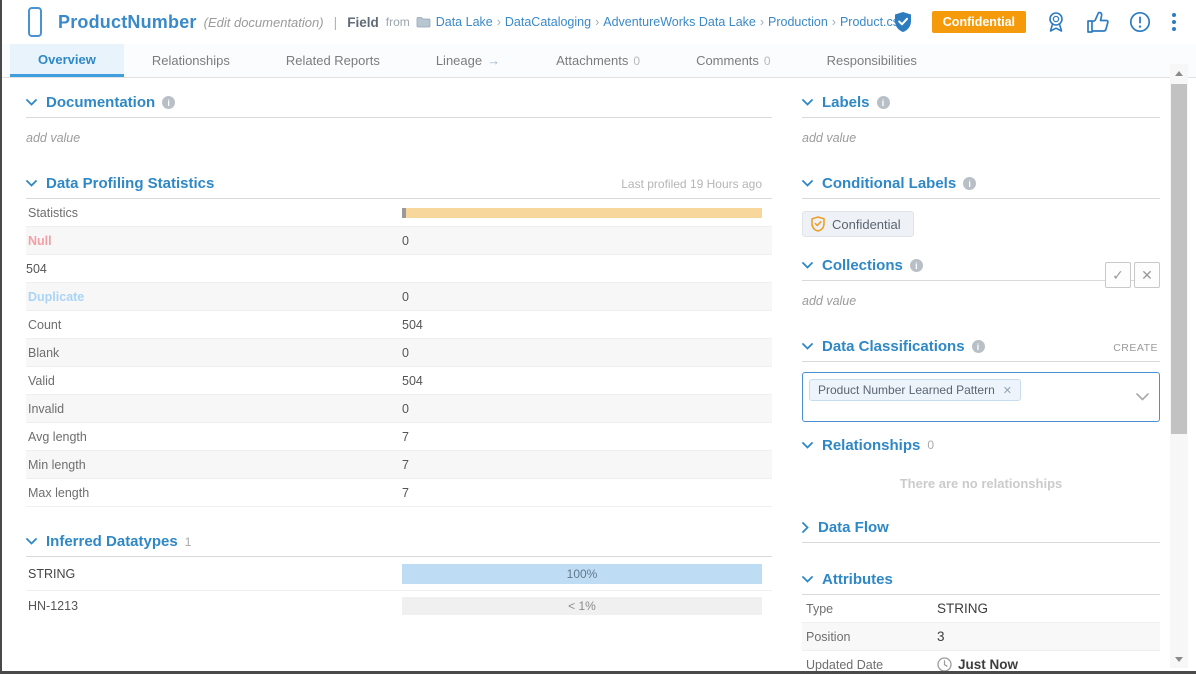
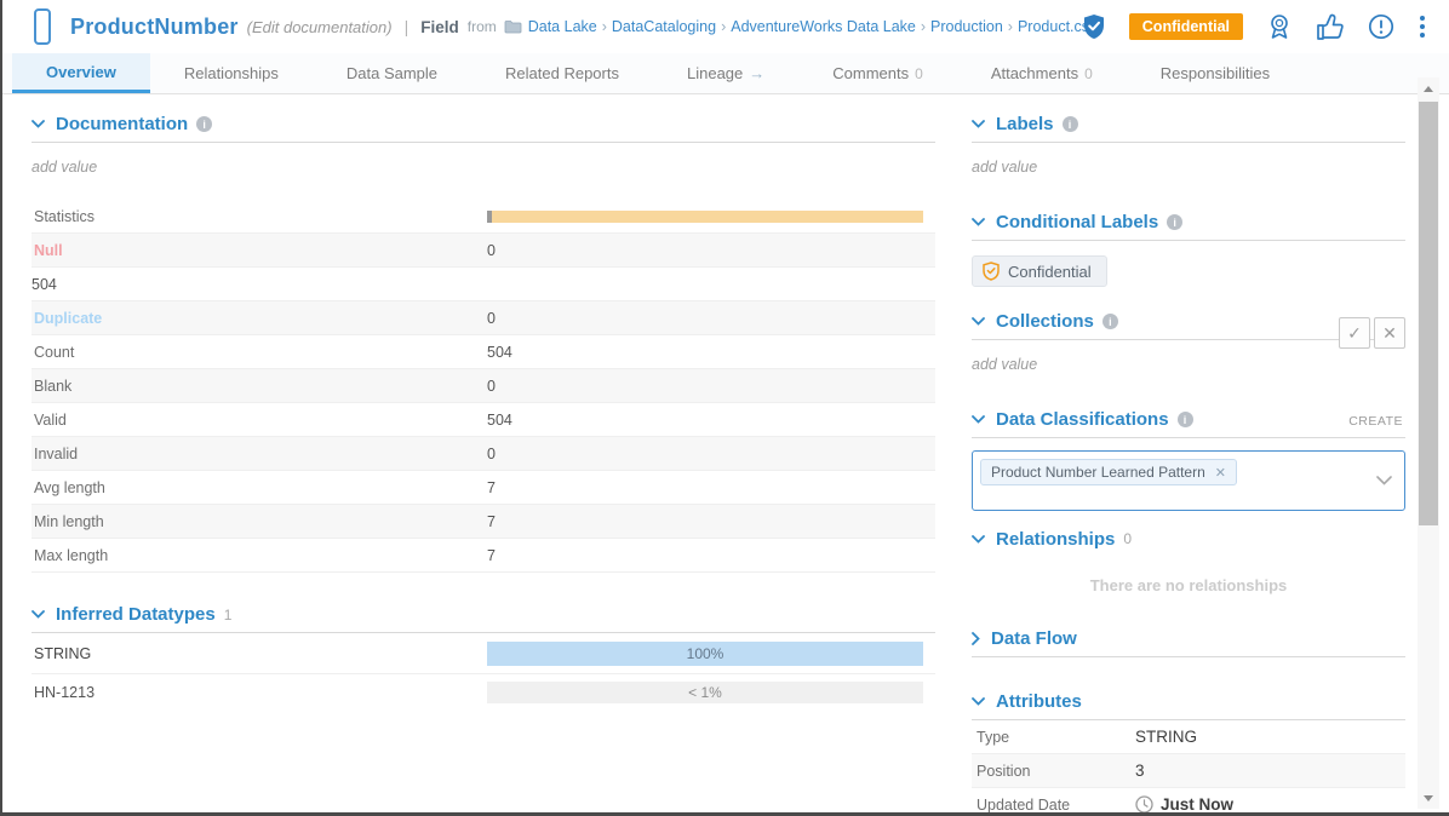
  ProductNumber
  (Edit documentation)
  |
  Field
  from
  Data Lake › DataCataloging › AdventureWorks Data Lake › Production › Product.c
  Confidential
  Overview
  Relationships
+ Data Sample
  Related Reports
  Lineage
  →
- Attachments
+ Comments
  0
- Comments
+ Attachments
  0
  Responsibilities
  Documentation
  i
  add value
- Data Profiling Statistics
- Last profiled 19 Hours ago
  Statistics
  Null
  0
  504
  Duplicate
  0
  Count
  504
  Blank
  0
  Valid
  504
  Invalid
  0
  Avg length
  7
  Min length
  7
  Max length
  7
  Inferred Datatypes
  1
  STRING
  100%
  HN-1213
  < 1%
  Labels
  i
  add value
  Conditional Labels
  i
  Confidential
  Collections
  i
  add value
  Data Classifications
  i
  CREATE
  Product Number Learned Pattern
  ✕
  ✓
  ✕
  Relationships
  0
  There are no relationships
  Data Flow
  Attributes
  Type
  STRING
  Position
  3
  Updated Date
  Just Now
